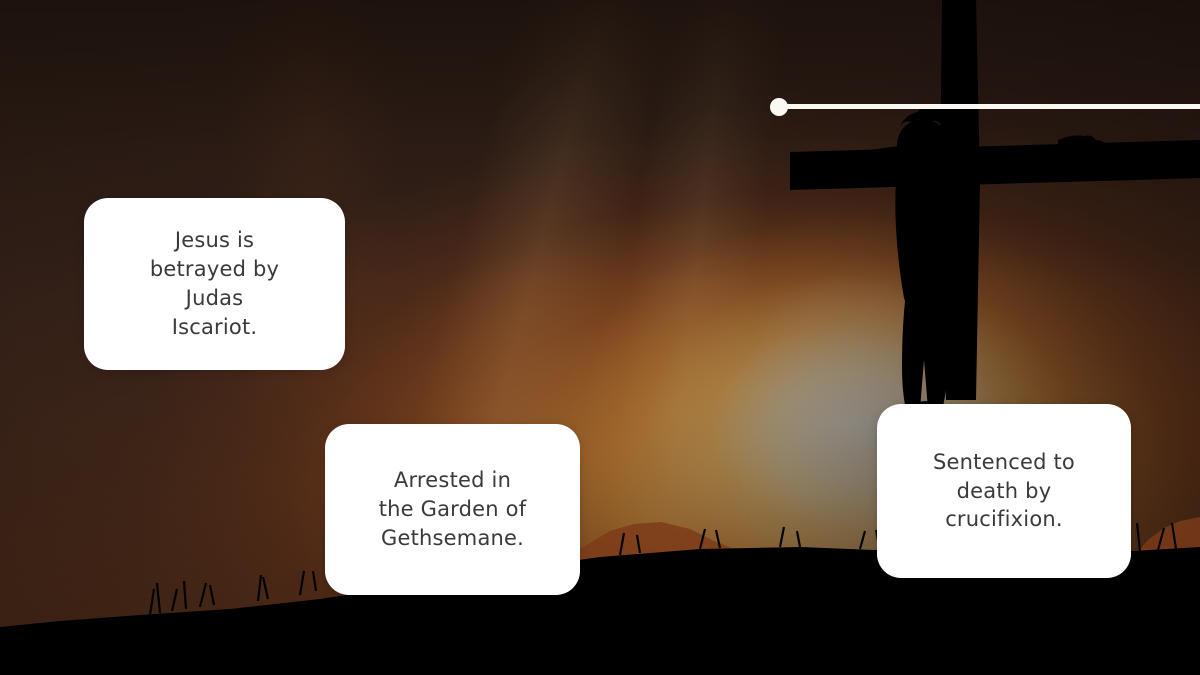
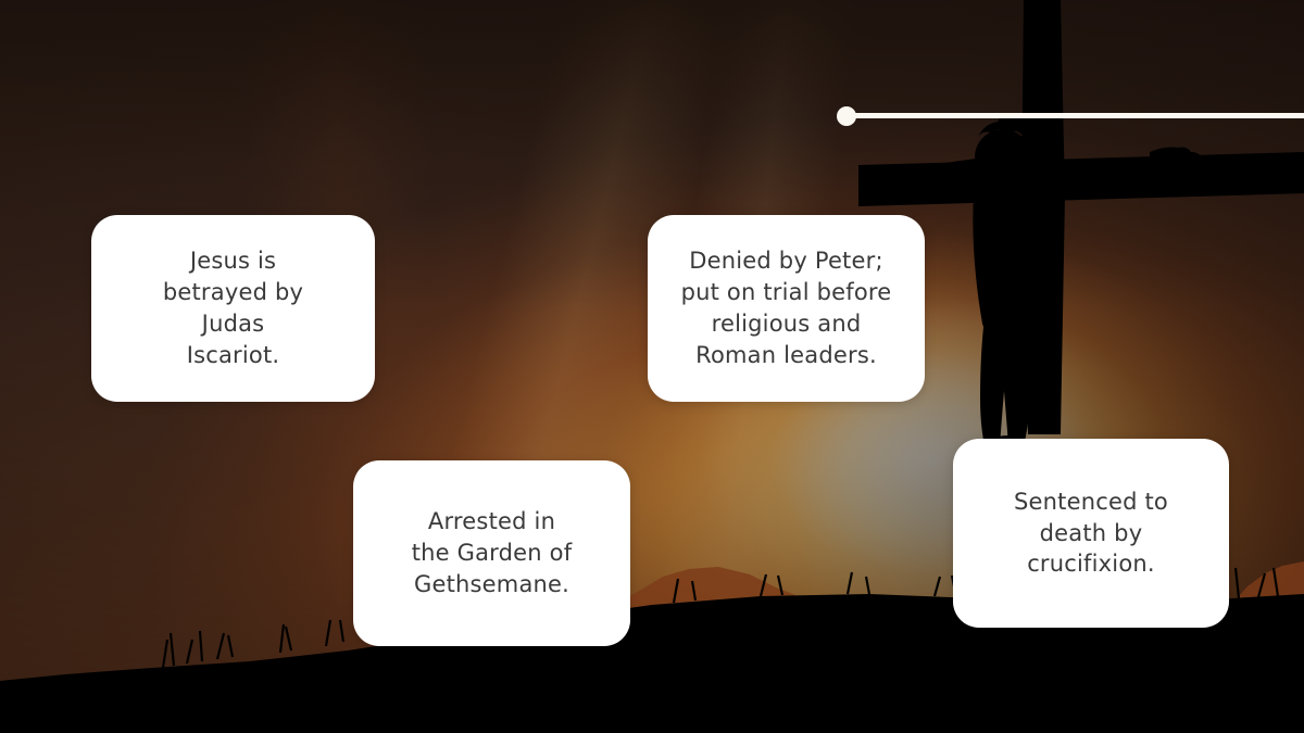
  Jesus is
  betrayed by
  Judas
  Iscariot.
+ Denied by Peter;
+ put on trial before
+ religious and
+ Roman leaders.
  Arrested in
  the Garden of
  Gethsemane.
  Sentenced to
  death by
  crucifixion.
